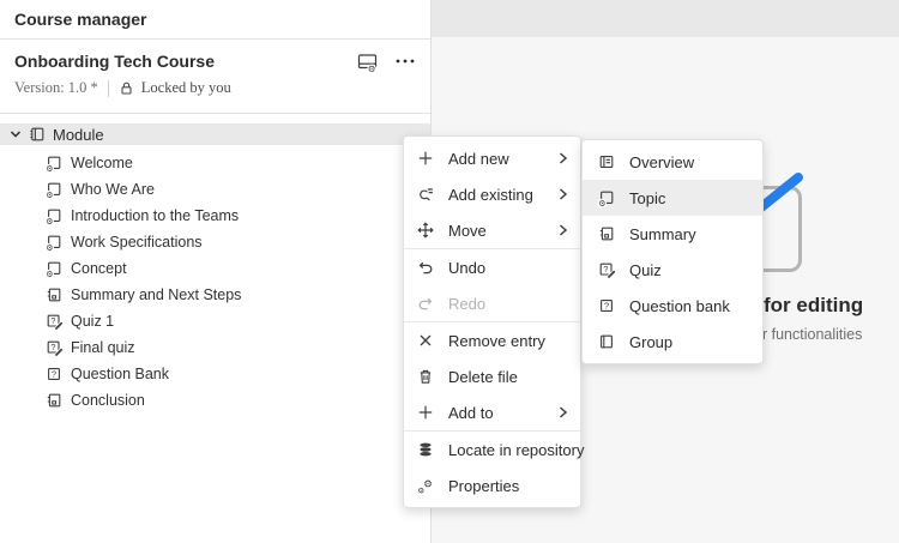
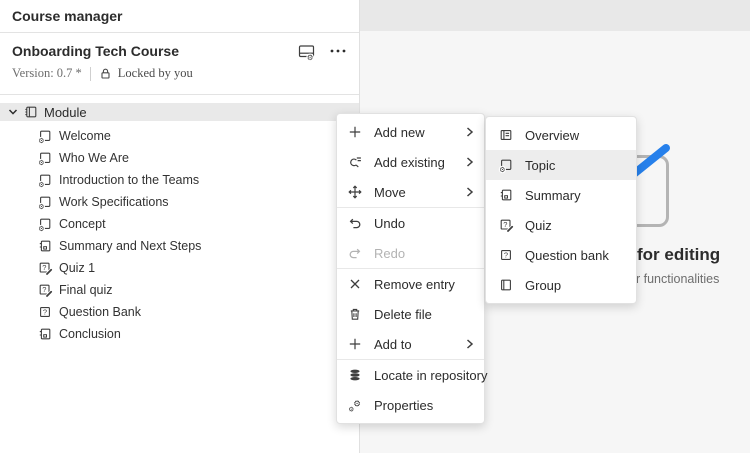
  for editing
  r functionalities
  Course manager
  Onboarding Tech Course
  ⚙
- Version: 1.0 *
+ Version: 0.7 *
  Locked by you
  Module
  ⚙
  Welcome
  ⚙
  Who We Are
  ⚙
  Introduction to the Teams
  ⚙
  Work Specifications
  ⚙
  Concept
  Summary and Next Steps
  ?
  Quiz 1
  ?
  Final quiz
  ?
  Question Bank
  Conclusion
  Add new
  Add existing
  Move
  Undo
  Redo
  Remove entry
  Delete file
  Add to
  Locate in repository
  ⚙
  ⚙
  Properties
  Overview
  ⚙
  Topic
  Summary
  ?
  Quiz
  ?
  Question bank
  Group
